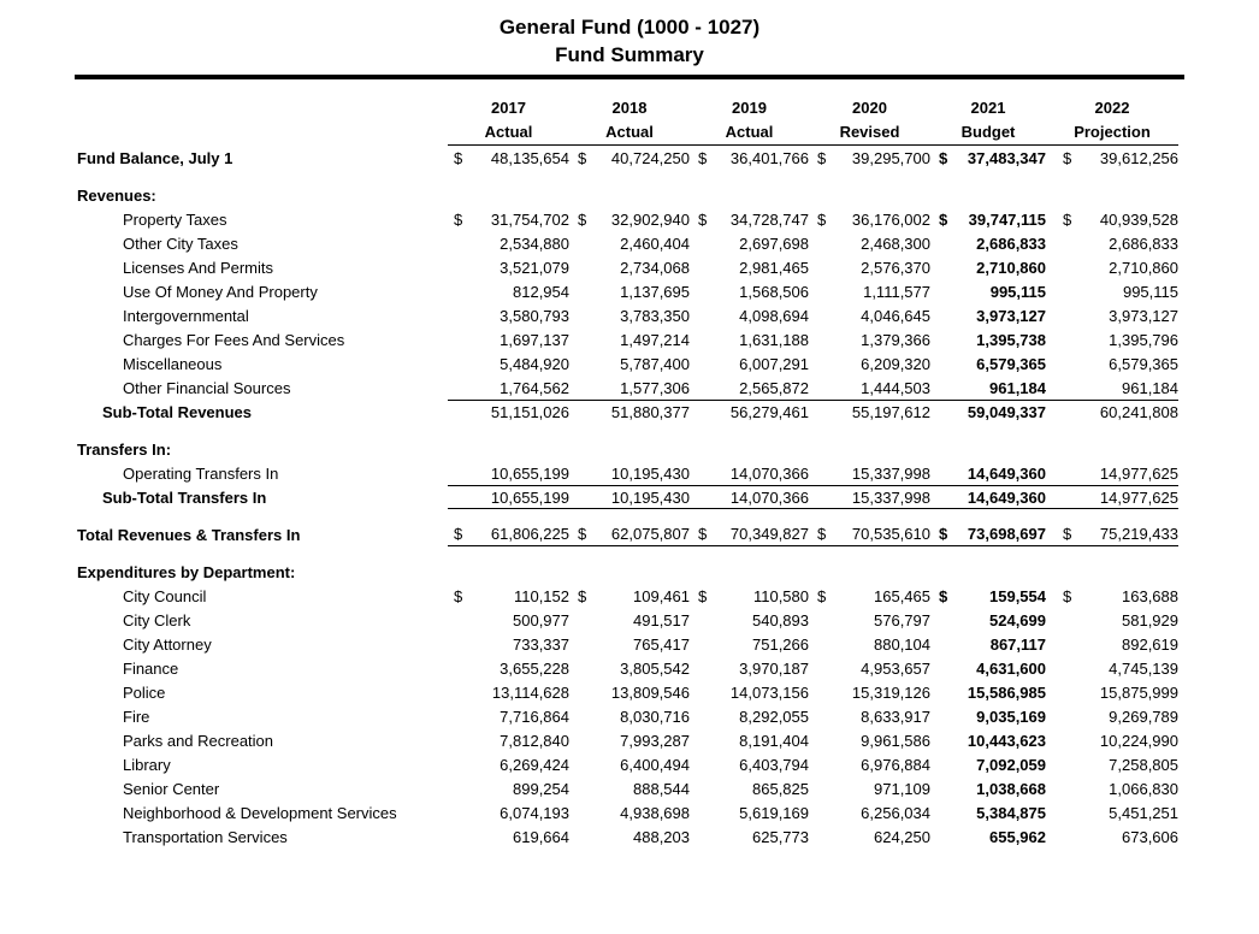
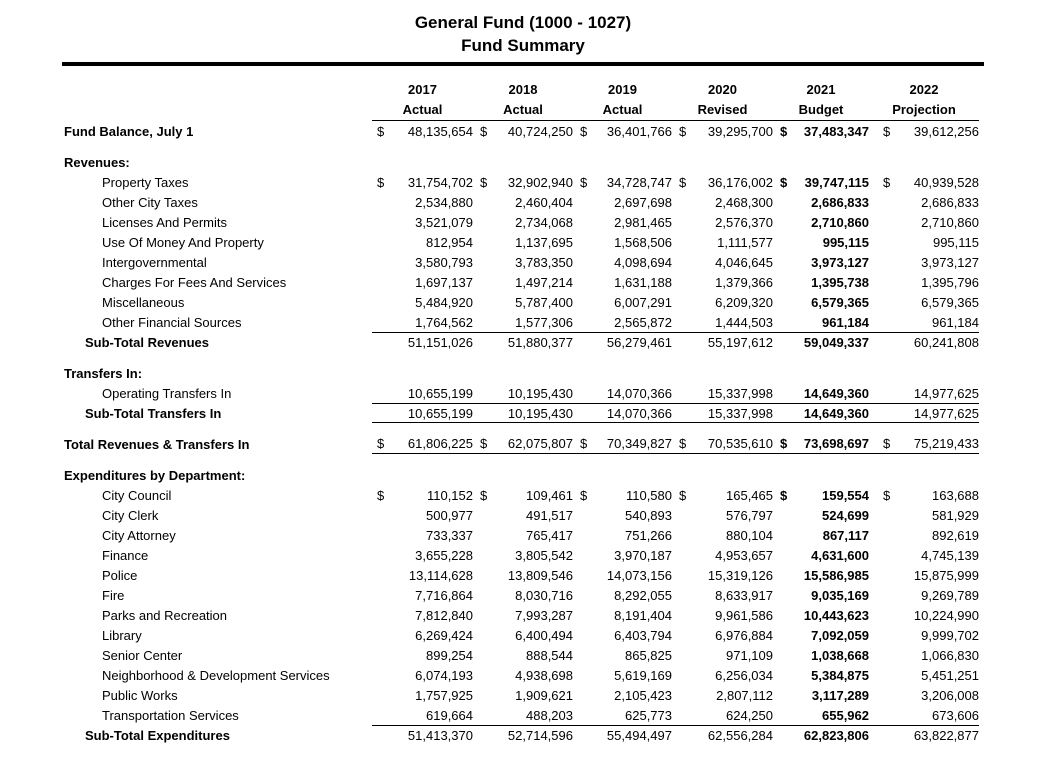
  General Fund (1000 - 1027)
  Fund Summary
  2017
  2018
  2019
  2020
  2021
  2022
  Actual
  Actual
  Actual
  Revised
  Budget
  Projection
  Fund Balance, July 1
  $
  48,135,654
  $
  40,724,250
  $
  36,401,766
  $
  39,295,700
  $
  37,483,347
  $
  39,612,256
  Revenues:
  Property Taxes
  $
  31,754,702
  $
  32,902,940
  $
  34,728,747
  $
  36,176,002
  $
  39,747,115
  $
  40,939,528
  Other City Taxes
  2,534,880
  2,460,404
  2,697,698
  2,468,300
  2,686,833
  2,686,833
  Licenses And Permits
  3,521,079
  2,734,068
  2,981,465
  2,576,370
  2,710,860
  2,710,860
  Use Of Money And Property
  812,954
  1,137,695
  1,568,506
  1,111,577
  995,115
  995,115
  Intergovernmental
  3,580,793
  3,783,350
  4,098,694
  4,046,645
  3,973,127
  3,973,127
  Charges For Fees And Services
  1,697,137
  1,497,214
  1,631,188
  1,379,366
  1,395,738
  1,395,796
  Miscellaneous
  5,484,920
  5,787,400
  6,007,291
  6,209,320
  6,579,365
  6,579,365
  Other Financial Sources
  1,764,562
  1,577,306
  2,565,872
  1,444,503
  961,184
  961,184
  Sub-Total Revenues
  51,151,026
  51,880,377
  56,279,461
  55,197,612
  59,049,337
  60,241,808
  Transfers In:
  Operating Transfers In
  10,655,199
  10,195,430
  14,070,366
  15,337,998
  14,649,360
  14,977,625
  Sub-Total Transfers In
  10,655,199
  10,195,430
  14,070,366
  15,337,998
  14,649,360
  14,977,625
  Total Revenues & Transfers In
  $
  61,806,225
  $
  62,075,807
  $
  70,349,827
  $
  70,535,610
  $
  73,698,697
  $
  75,219,433
  Expenditures by Department:
  City Council
  $
  110,152
  $
  109,461
  $
  110,580
  $
  165,465
  $
  159,554
  $
  163,688
  City Clerk
  500,977
  491,517
  540,893
  576,797
  524,699
  581,929
  City Attorney
  733,337
  765,417
  751,266
  880,104
  867,117
  892,619
  Finance
  3,655,228
  3,805,542
  3,970,187
  4,953,657
  4,631,600
  4,745,139
  Police
  13,114,628
  13,809,546
  14,073,156
  15,319,126
  15,586,985
  15,875,999
  Fire
  7,716,864
  8,030,716
  8,292,055
  8,633,917
  9,035,169
  9,269,789
  Parks and Recreation
  7,812,840
  7,993,287
  8,191,404
  9,961,586
  10,443,623
  10,224,990
  Library
  6,269,424
  6,400,494
  6,403,794
  6,976,884
  7,092,059
- 7,258,805
+ 9,999,702
  Senior Center
  899,254
  888,544
  865,825
  971,109
  1,038,668
  1,066,830
  Neighborhood & Development Services
  6,074,193
  4,938,698
  5,619,169
  6,256,034
  5,384,875
  5,451,251
+ Public Works
+ 1,757,925
+ 1,909,621
+ 2,105,423
+ 2,807,112
+ 3,117,289
+ 3,206,008
  Transportation Services
  619,664
  488,203
  625,773
  624,250
  655,962
  673,606
+ Sub-Total Expenditures
+ 51,413,370
+ 52,714,596
+ 55,494,497
+ 62,556,284
+ 62,823,806
+ 63,822,877
